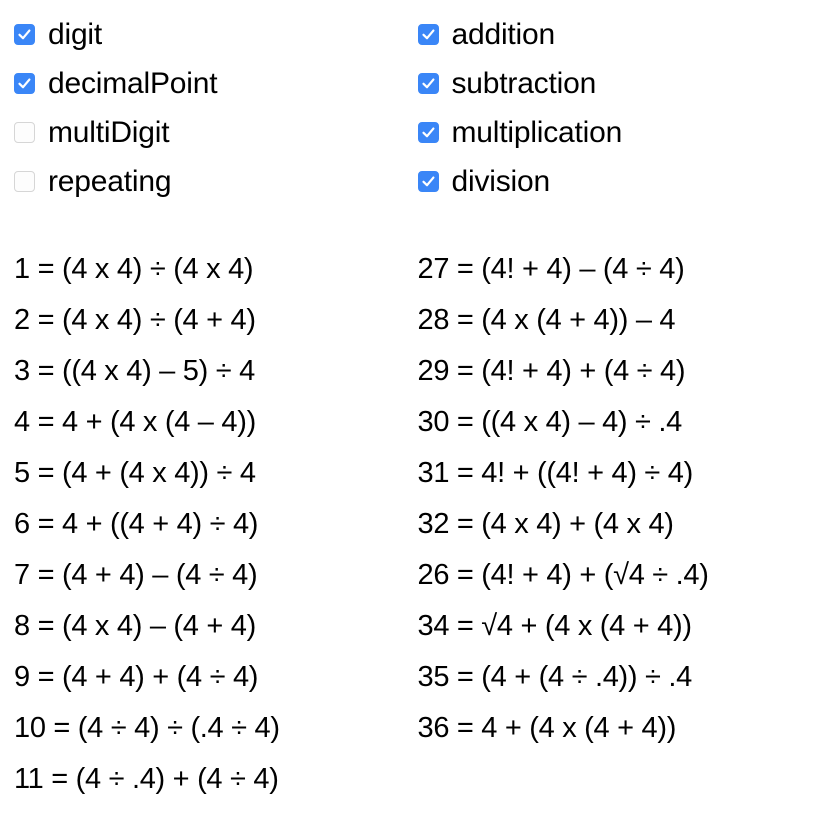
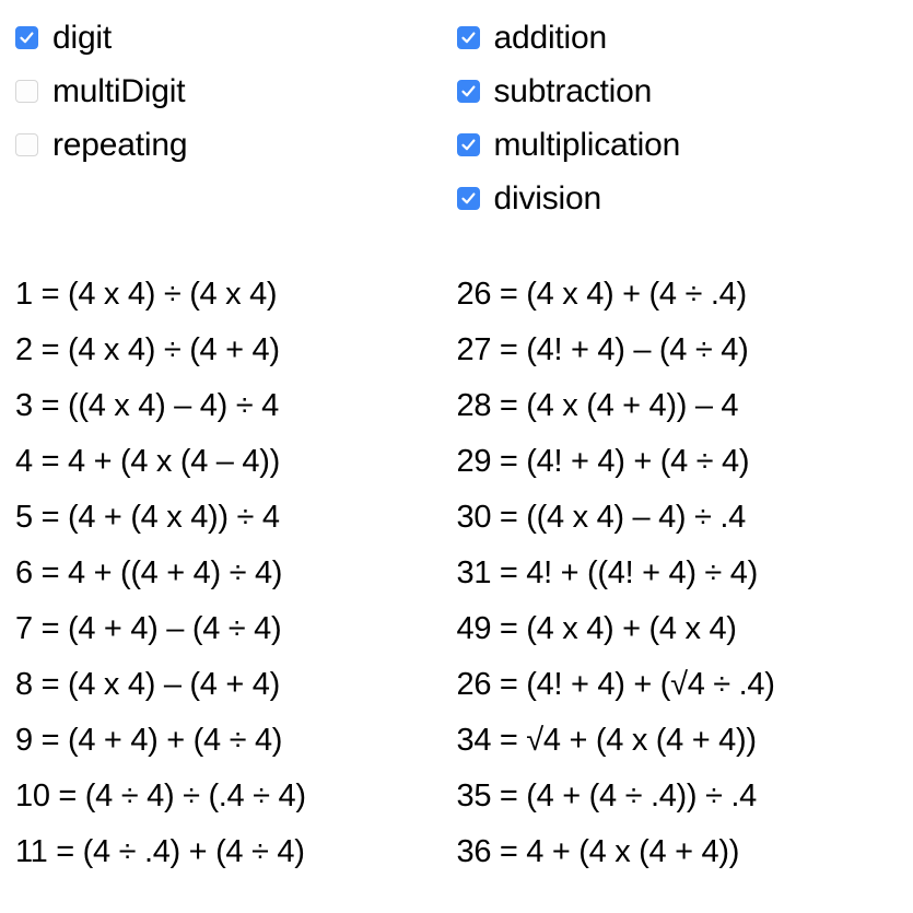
  digit
- decimalPoint
  multiDigit
  repeating
  addition
  subtraction
  multiplication
  division
  1 = (4 x 4) ÷ (4 x 4)
  2 = (4 x 4) ÷ (4 + 4)
- 3 = ((4 x 4) – 5) ÷ 4
+ 3 = ((4 x 4) – 4) ÷ 4
  4 = 4 + (4 x (4 – 4))
  5 = (4 + (4 x 4)) ÷ 4
  6 = 4 + ((4 + 4) ÷ 4)
  7 = (4 + 4) – (4 ÷ 4)
  8 = (4 x 4) – (4 + 4)
  9 = (4 + 4) + (4 ÷ 4)
  10 = (4 ÷ 4) ÷ (.4 ÷ 4)
  11 = (4 ÷ .4) + (4 ÷ 4)
+ 26 = (4 x 4) + (4 ÷ .4)
  27 = (4! + 4) – (4 ÷ 4)
  28 = (4 x (4 + 4)) – 4
  29 = (4! + 4) + (4 ÷ 4)
  30 = ((4 x 4) – 4) ÷ .4
  31 = 4! + ((4! + 4) ÷ 4)
- 32 = (4 x 4) + (4 x 4)
+ 49 = (4 x 4) + (4 x 4)
  26 = (4! + 4) + (√4 ÷ .4)
  34 = √4 + (4 x (4 + 4))
  35 = (4 + (4 ÷ .4)) ÷ .4
  36 = 4 + (4 x (4 + 4))
